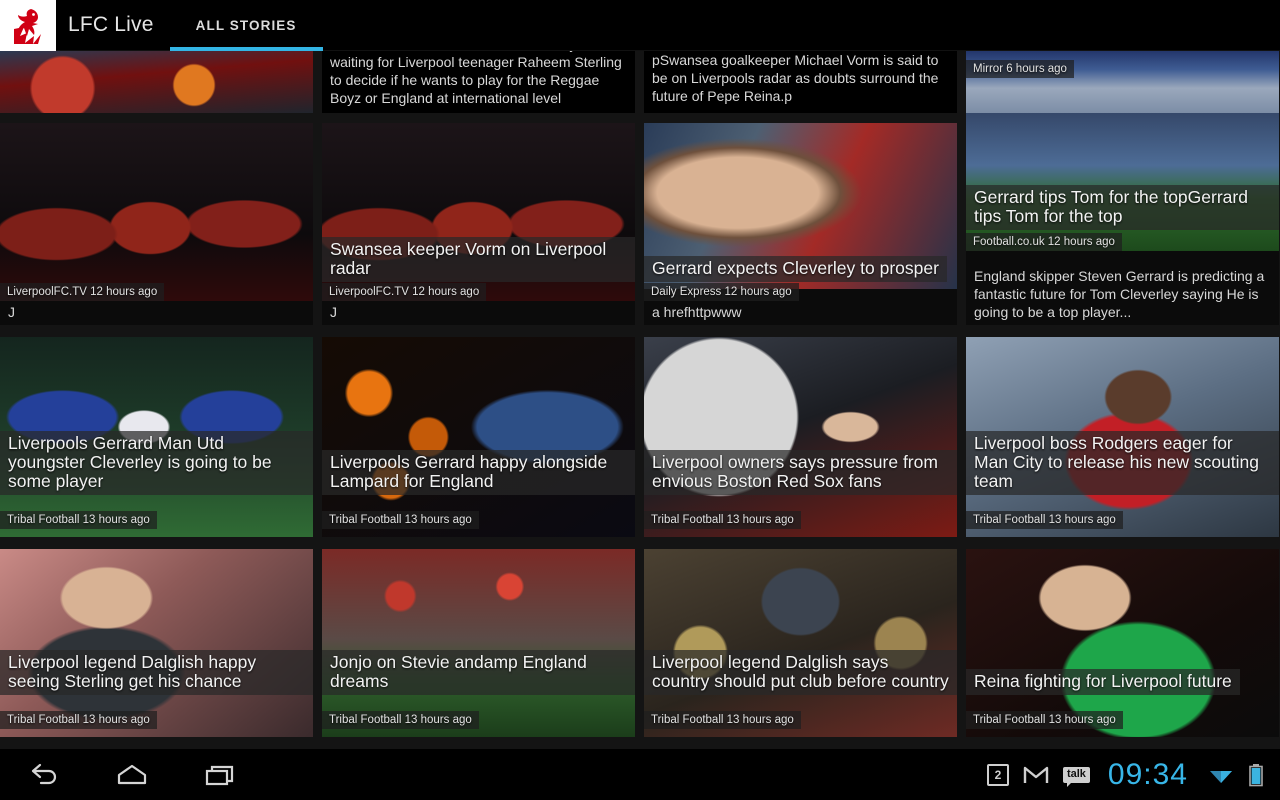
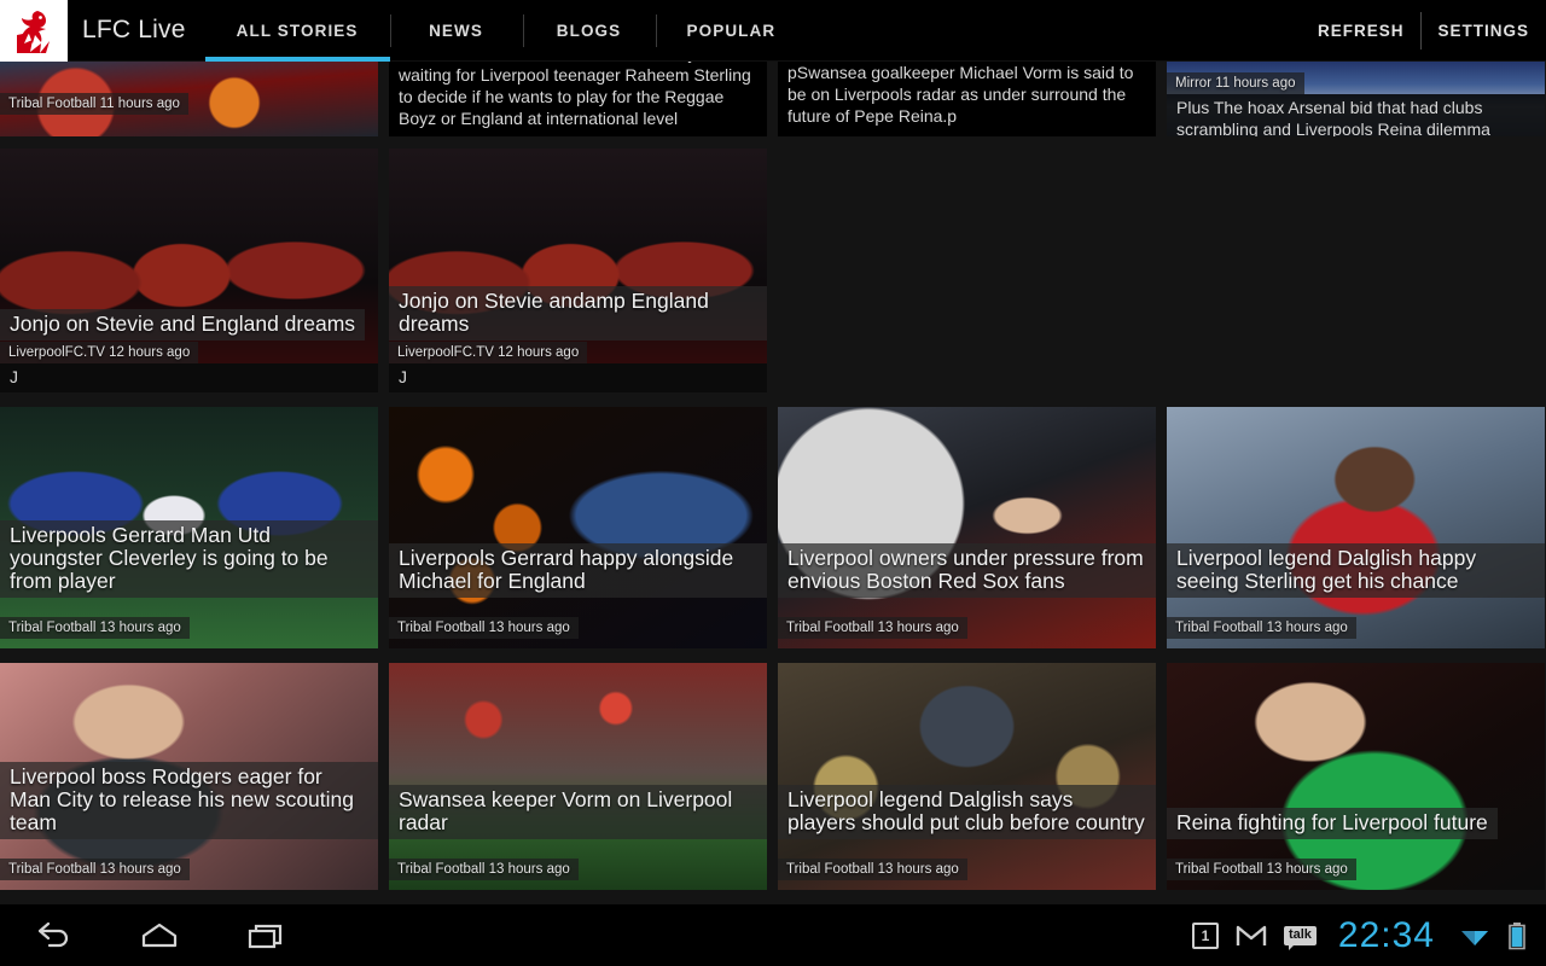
  LFC Live
  ALL STORIES
+ NEWS
+ BLOGS
+ POPULAR
+ REFRESH
+ SETTINGS
+ Tribal Football 11 hours ago
  waiting for Liverpool teenager Raheem Sterling to decide if he wants to play for the Reggae Boyz or England at international level
- pSwansea goalkeeper Michael Vorm is said to be on Liverpools radar as doubts surround the future of Pepe Reina.p
+ pSwansea goalkeeper Michael Vorm is said to be on Liverpools radar as under surround the future of Pepe Reina.p
- Mirror 6 hours ago
+ Mirror 11 hours ago
+ Plus The hoax Arsenal bid that had clubs scrambling and Liverpools Reina dilemma
+ Jonjo on Stevie and England dreams
  LiverpoolFC.TV 12 hours ago
  J
- Swansea keeper Vorm on Liverpool radar
+ Jonjo on Stevie andamp England dreams
  LiverpoolFC.TV 12 hours ago
  J
- Gerrard expects Cleverley to prosper
- Daily Express 12 hours ago
- a hrefhttpwww
- Gerrard tips Tom for the topGerrard tips Tom for the top
- Football.co.uk 12 hours ago
- England skipper Steven Gerrard is predicting a fantastic future for Tom Cleverley saying He is going to be a top player...
- Liverpools Gerrard Man Utd youngster Cleverley is going to be some player
+ Liverpools Gerrard Man Utd youngster Cleverley is going to be from player
  Tribal Football 13 hours ago
- Liverpools Gerrard happy alongside Lampard for England
+ Liverpools Gerrard happy alongside Michael for England
  Tribal Football 13 hours ago
- Liverpool owners says pressure from envious Boston Red Sox fans
+ Liverpool owners under pressure from envious Boston Red Sox fans
  Tribal Football 13 hours ago
- Liverpool boss Rodgers eager for Man City to release his new scouting team
+ Liverpool legend Dalglish happy seeing Sterling get his chance
  Tribal Football 13 hours ago
- Liverpool legend Dalglish happy seeing Sterling get his chance
+ Liverpool boss Rodgers eager for Man City to release his new scouting team
  Tribal Football 13 hours ago
- Jonjo on Stevie andamp England dreams
+ Swansea keeper Vorm on Liverpool radar
  Tribal Football 13 hours ago
- Liverpool legend Dalglish says country should put club before country
+ Liverpool legend Dalglish says players should put club before country
  Tribal Football 13 hours ago
  Reina fighting for Liverpool future
  Tribal Football 13 hours ago
- 2
+ 1
  talk
- 09:34
+ 22:34
